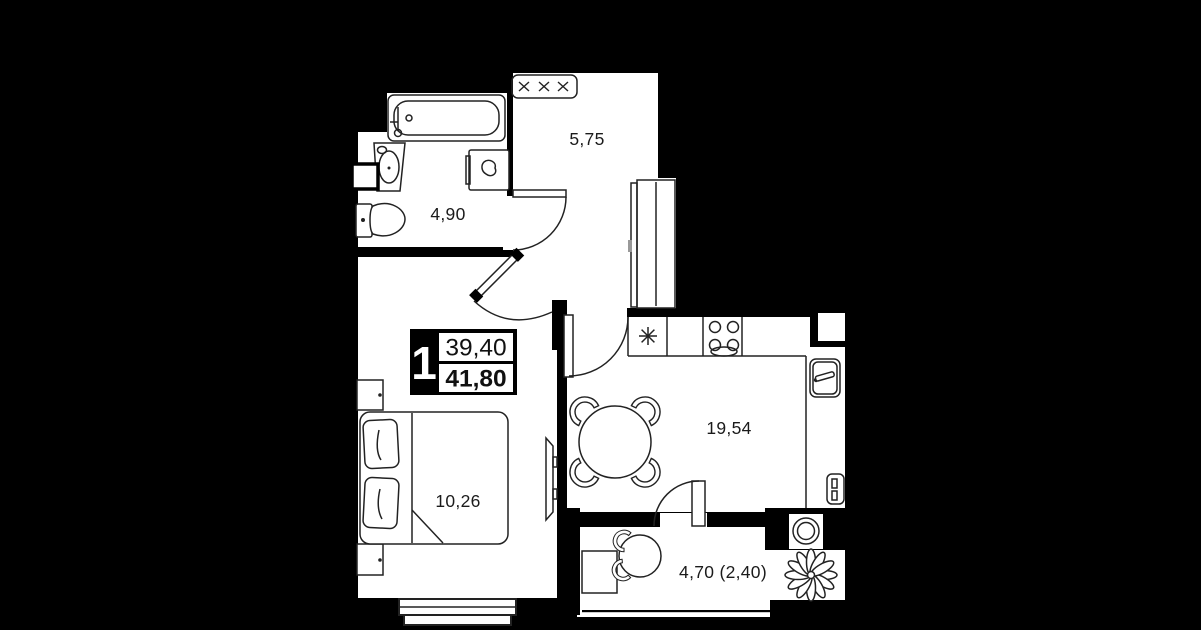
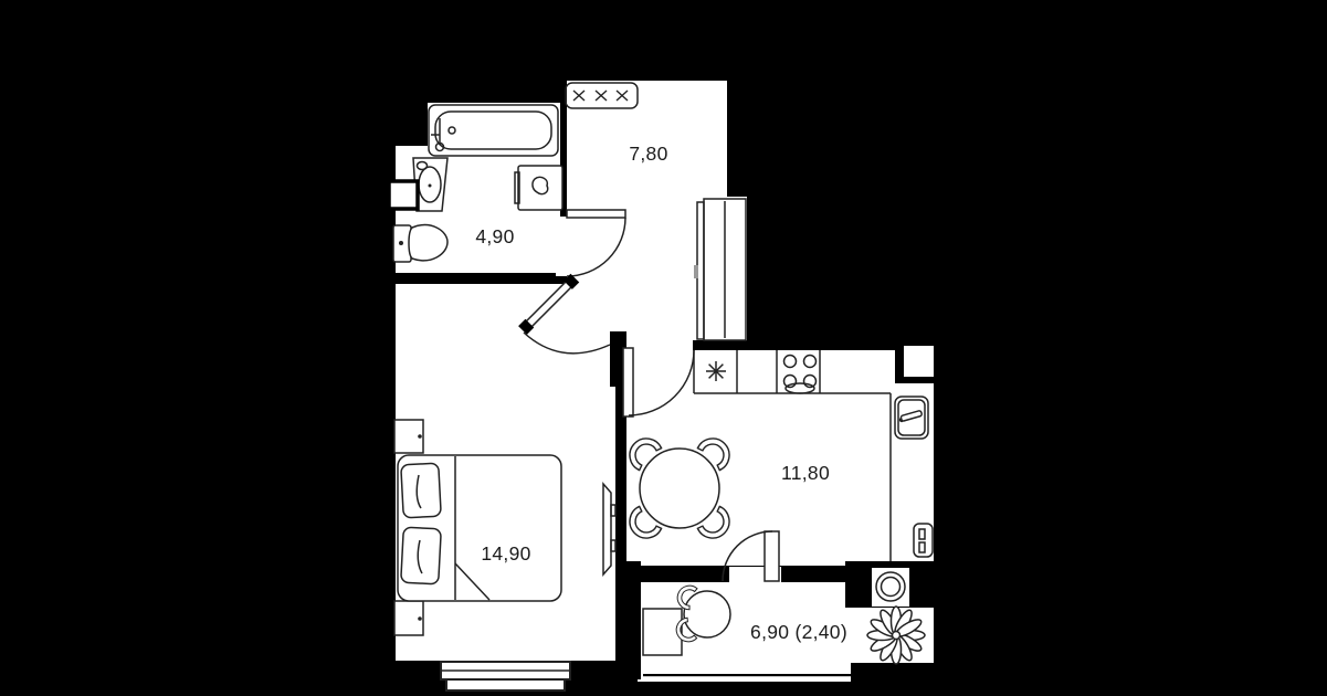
- 5,75
+ 7,80
  4,90
- 19,54
+ 11,80
- 10,26
+ 14,90
- 4,70 (2,40)
+ 6,90 (2,40)
- 1
- 39,40
- 41,80
